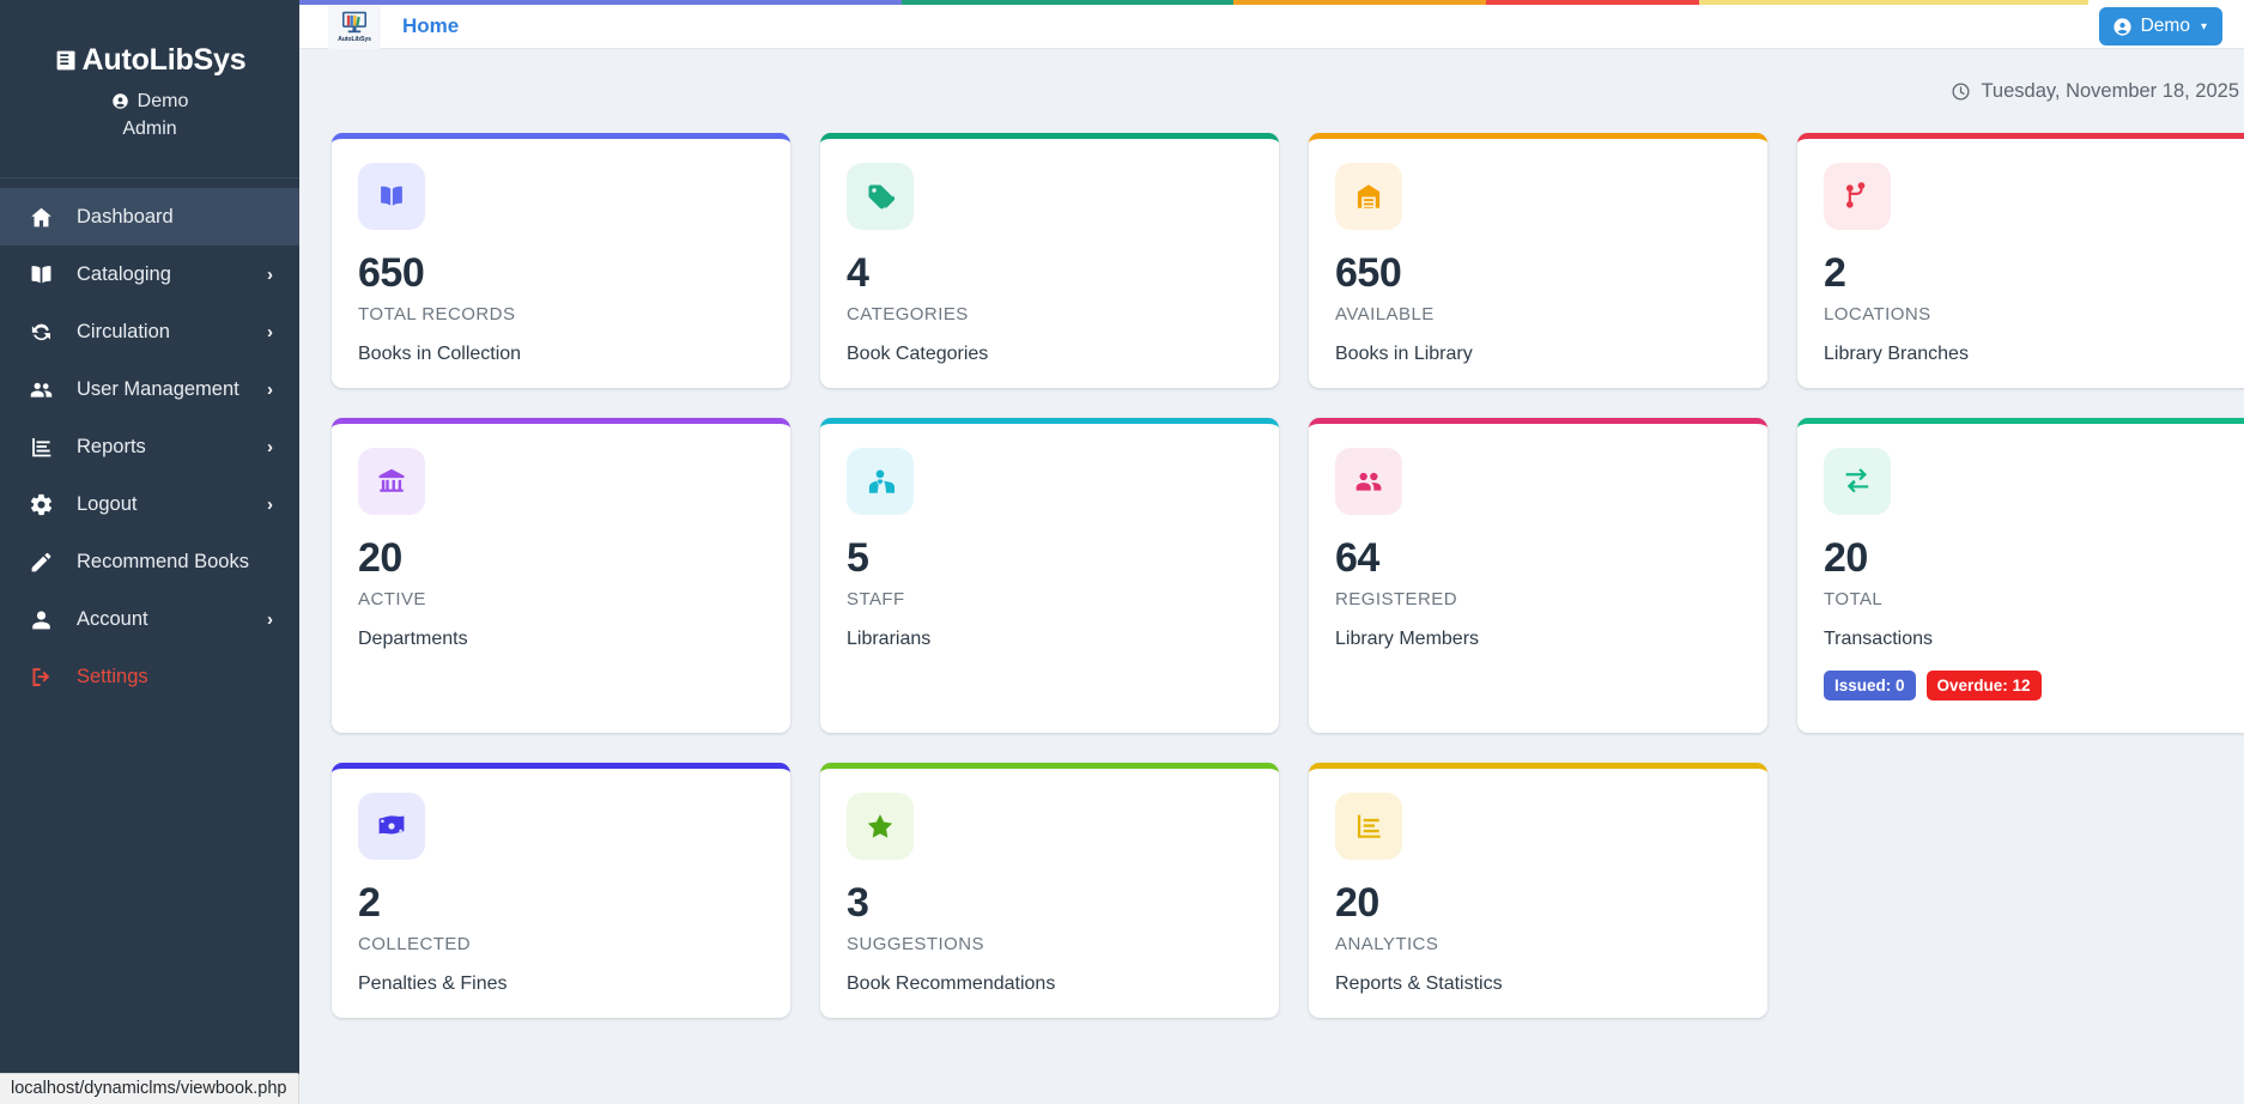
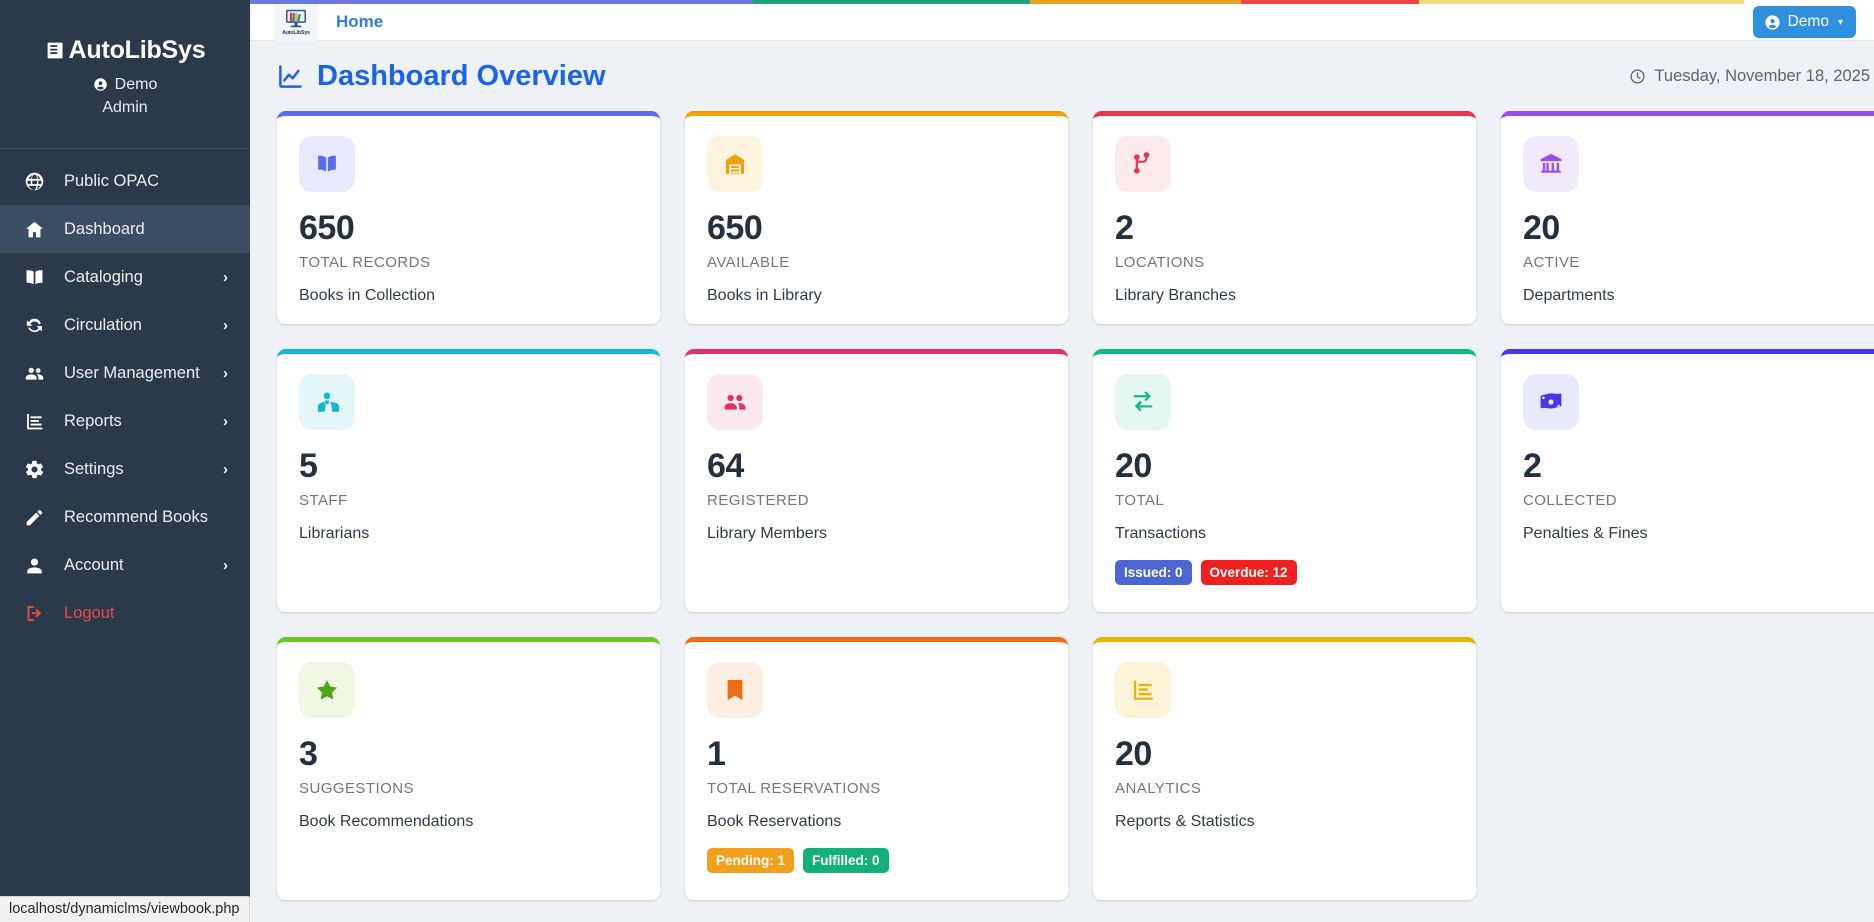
  AutoLibSys
  Demo
  Admin
+ Public OPAC
  Dashboard
  Cataloging
  ›
  Circulation
  ›
  User Management
  ›
  Reports
  ›
- Logout
+ Settings
  ›
  Recommend Books
  Account
  ›
- Settings
+ Logout
  Home
  Demo
  ▾
+ Dashboard Overview
  Tuesday, November 18, 2025
  650
  TOTAL RECORDS
  Books in Collection
- 4
- CATEGORIES
- Book Categories
  650
  AVAILABLE
  Books in Library
  2
  LOCATIONS
  Library Branches
  20
  ACTIVE
  Departments
  5
  STAFF
  Librarians
  64
  REGISTERED
  Library Members
  20
  TOTAL
  Transactions
  Issued: 0
  Overdue: 12
  2
  COLLECTED
  Penalties & Fines
  3
  SUGGESTIONS
  Book Recommendations
+ 1
+ TOTAL RESERVATIONS
+ Book Reservations
+ Pending: 1
+ Fulfilled: 0
  20
  ANALYTICS
  Reports & Statistics
  localhost/dynamiclms/viewbook.php
